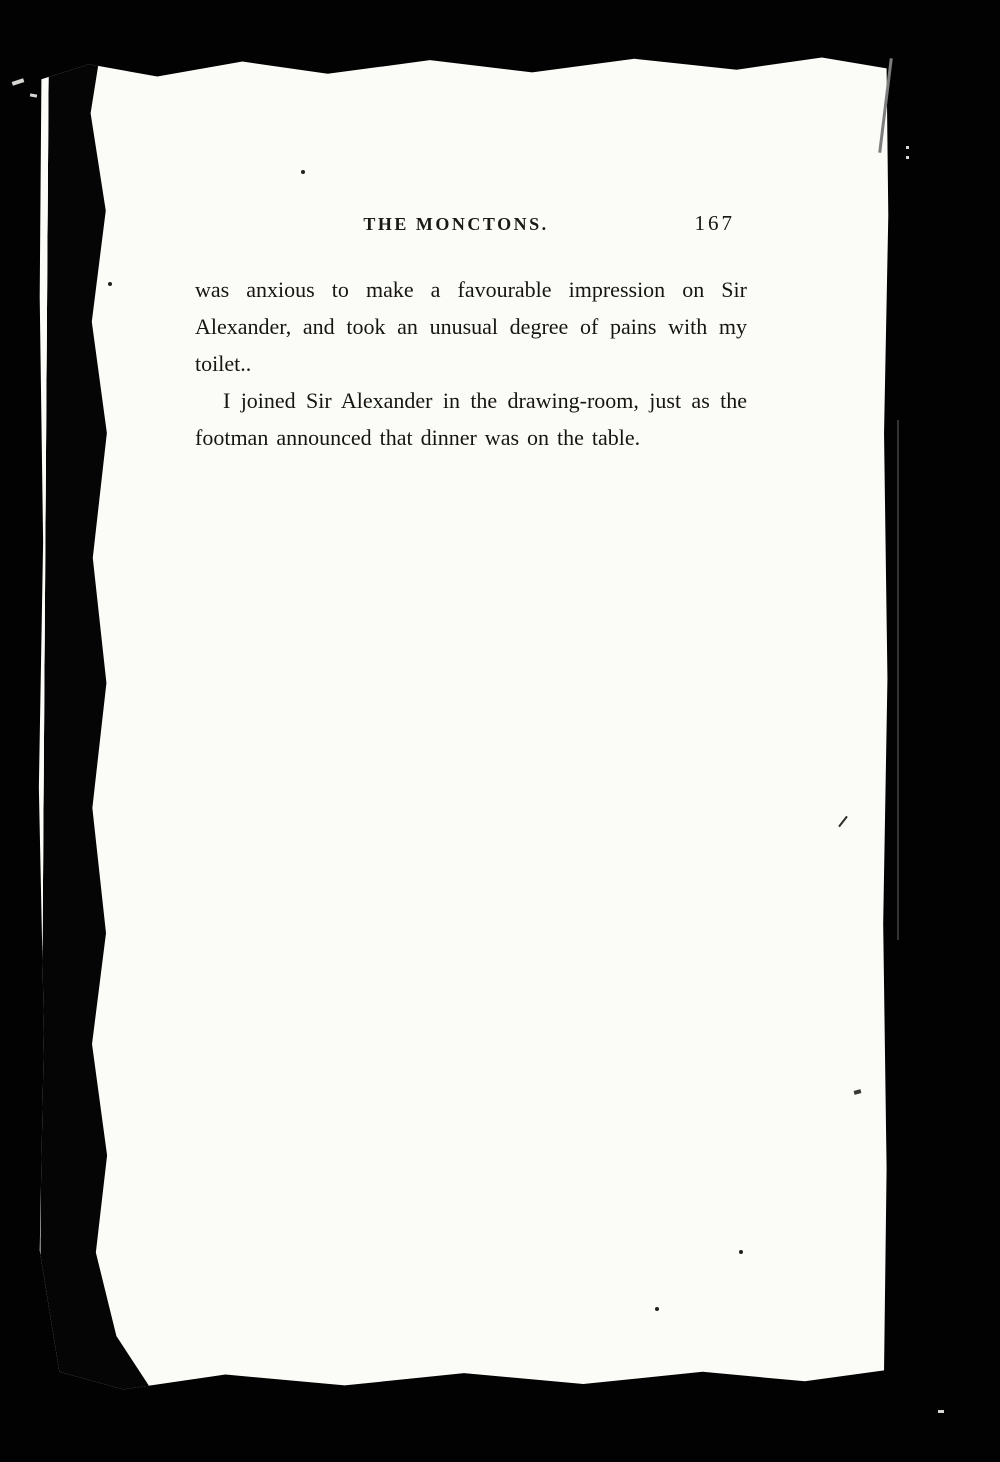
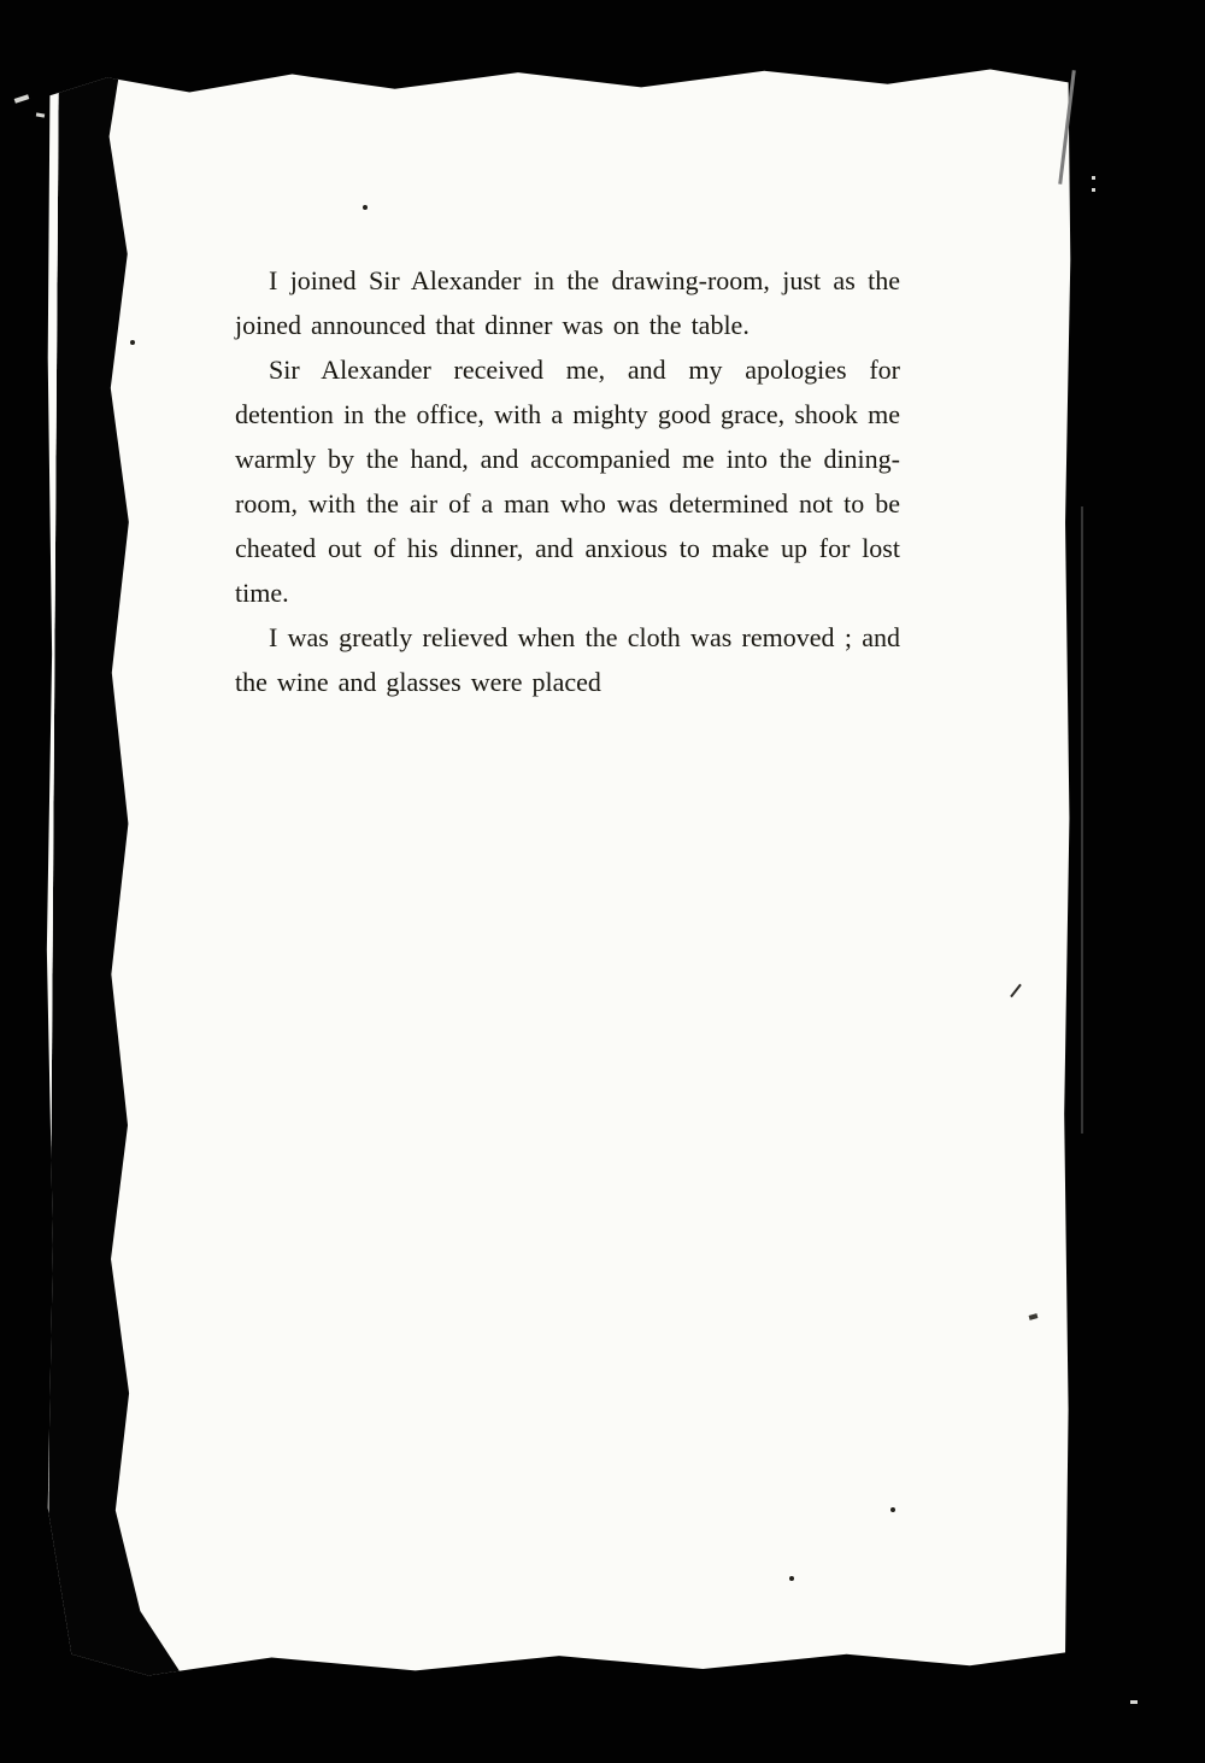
- THE MONCTONS.
- 167
- was anxious to make a favourable impression on Sir Alexander, and took an unusual degree of pains with my toilet..
- I joined Sir Alexander in the drawing-room, just as the footman announced that dinner was on the table.
+ I joined Sir Alexander in the drawing-room, just as the joined announced that dinner was on the table.
+ Sir Alexander received me, and my apologies for detention in the office, with a mighty good grace, shook me warmly by the hand, and accompanied me into the dining-room, with the air of a man who was determined not to be cheated out of his dinner, and anxious to make up for lost time.
+ I was greatly relieved when the cloth was removed ; and the wine and glasses were placed
